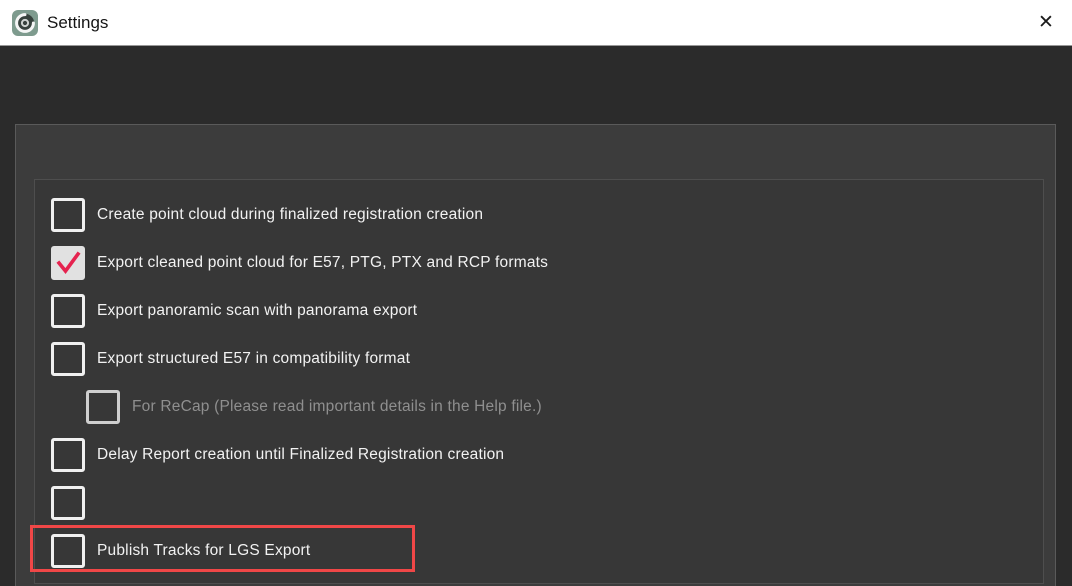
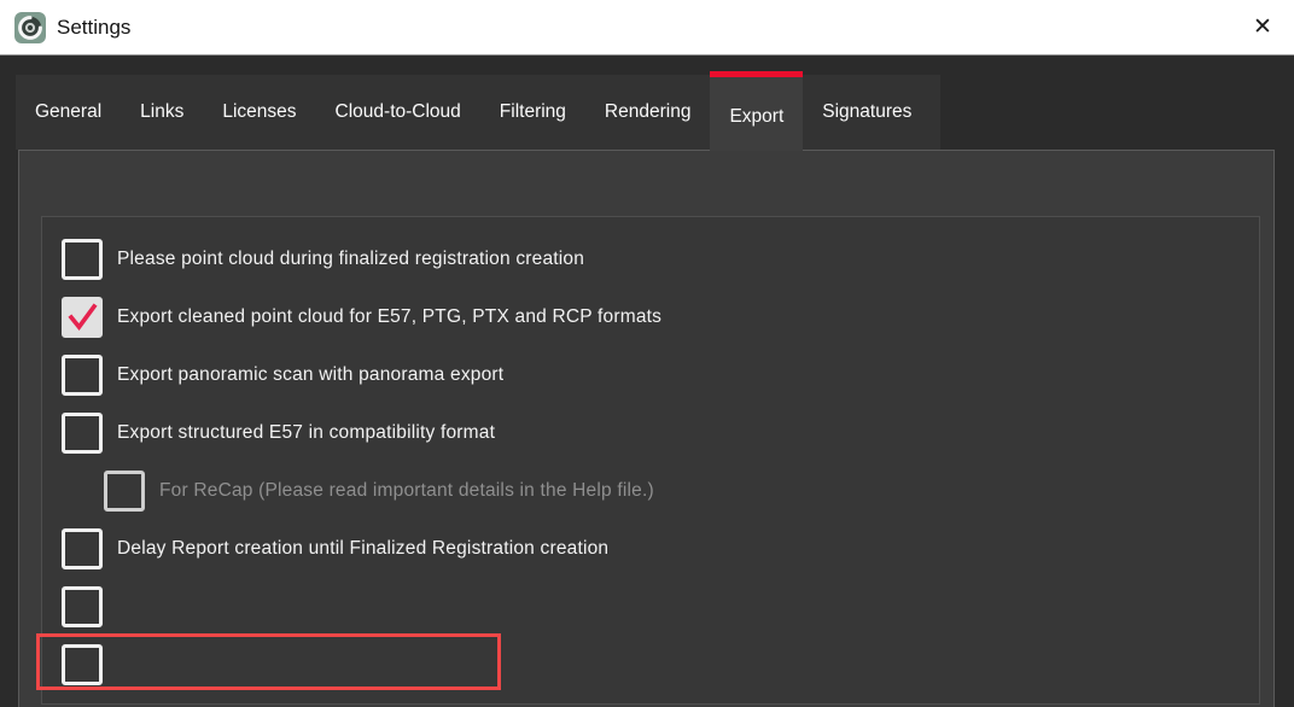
  Settings
  ✕
+ General
+ Links
+ Licenses
+ Cloud-to-Cloud
+ Filtering
+ Rendering
+ Export
+ Signatures
- Create point cloud during finalized registration creation
+ Please point cloud during finalized registration creation
  Export cleaned point cloud for E57, PTG, PTX and RCP formats
  Export panoramic scan with panorama export
  Export structured E57 in compatibility format
  For ReCap (Please read important details in the Help file.)
  Delay Report creation until Finalized Registration creation
- Publish Tracks for LGS Export
